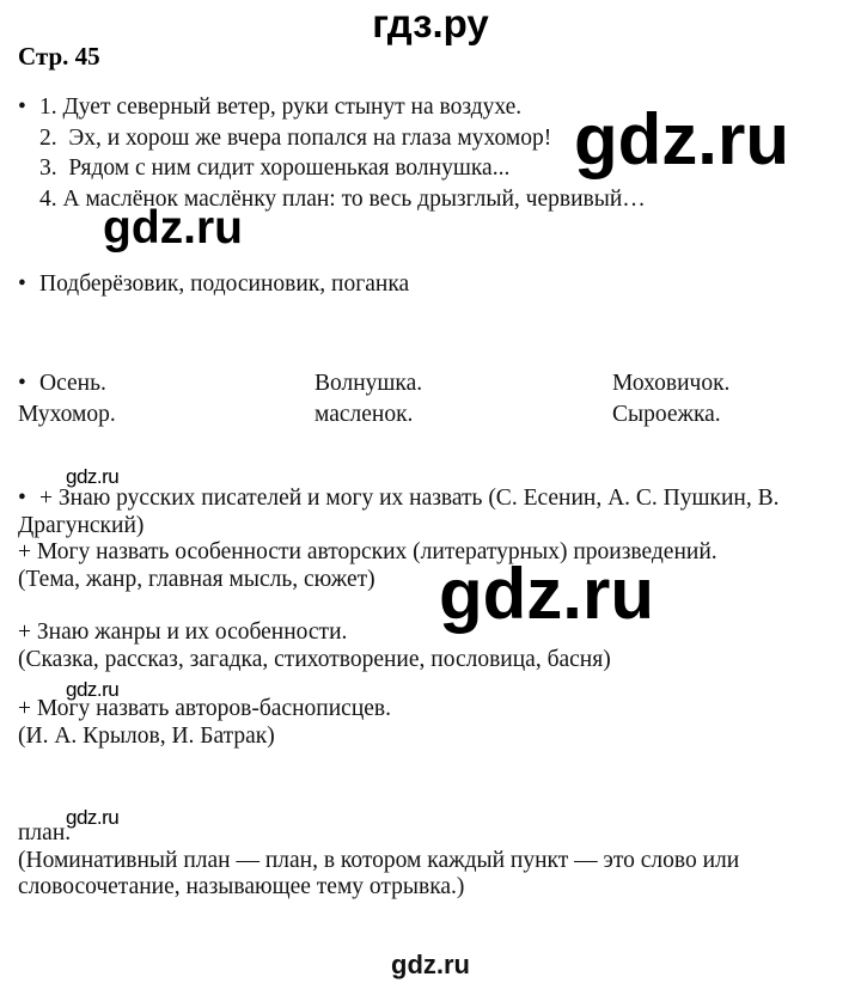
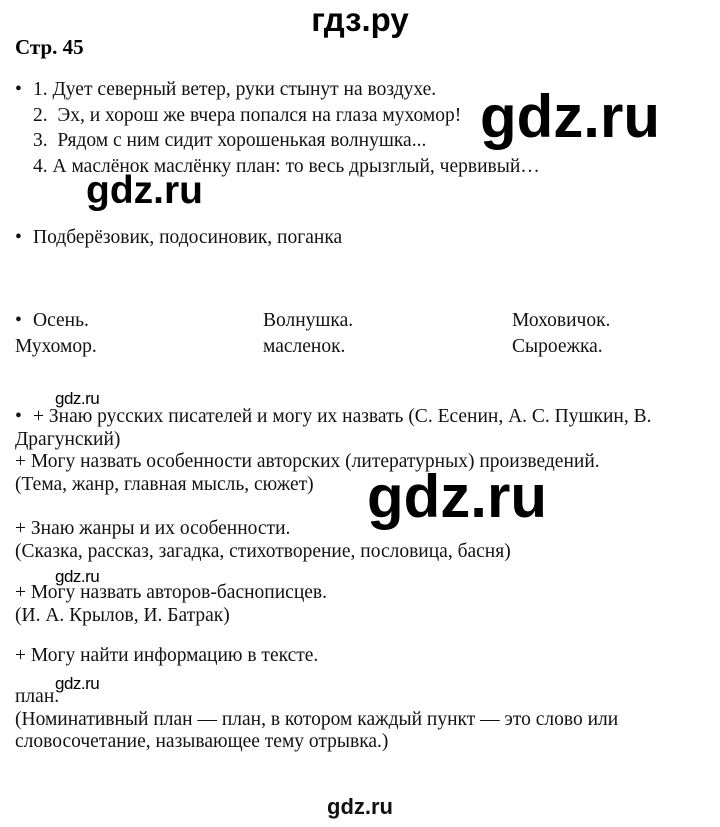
  гдз.ру
  Стр. 45
  gdz.ru
  gdz.ru
  gdz.ru
  gdz.ru
  gdz.ru
  gdz.ru
  •
  1. Дует северный ветер, руки стынут на воздухе.
  2. Эх, и хорош же вчера попался на глаза мухомор!
  3. Рядом с ним сидит хорошенькая волнушка...
  4. А маслёнок маслёнку план: то весь дрызглый, червивый…
  •
  Подберёзовик, подосиновик, поганка
  •
  Осень.
  Мухомор.
  Волнушка.
  масленок.
  Моховичок.
  Сыроежка.
  •
  + Знаю русских писателей и могу их назвать (С. Есенин, А. С. Пушкин, В.
  Драгунский)
  + Могу назвать особенности авторских (литературных) произведений.
  (Тема, жанр, главная мысль, сюжет)
  + Знаю жанры и их особенности.
  (Сказка, рассказ, загадка, стихотворение, пословица, басня)
  + Могу назвать авторов-баснописцев.
  (И. А. Крылов, И. Батрак)
+ + Могу найти информацию в тексте.
  план.
  (Номинативный план — план, в котором каждый пункт — это слово или
  словосочетание, называющее тему отрывка.)
  gdz.ru
